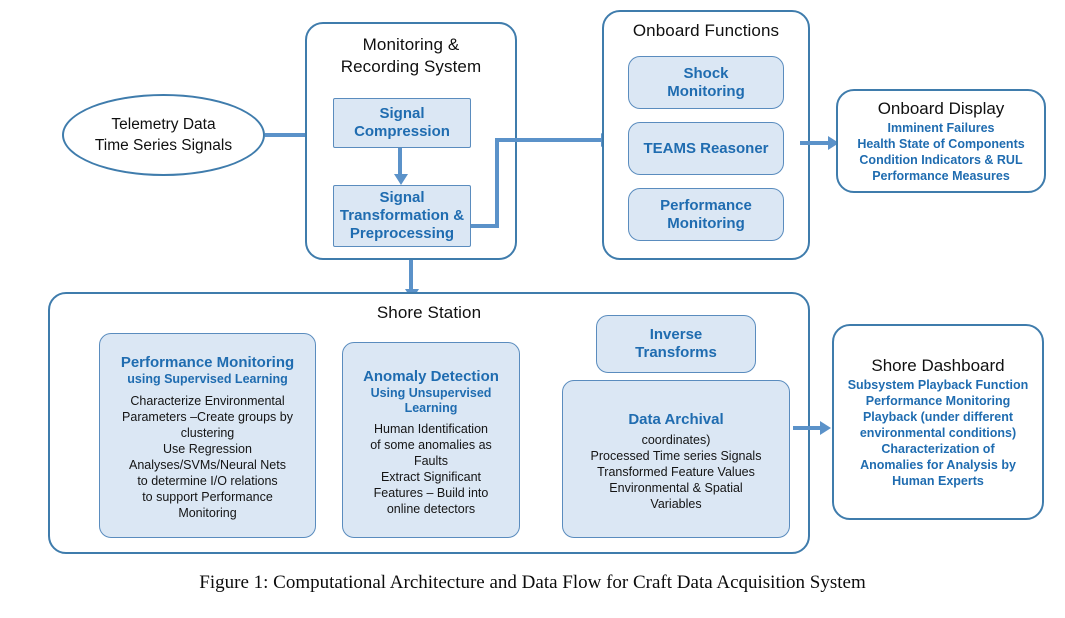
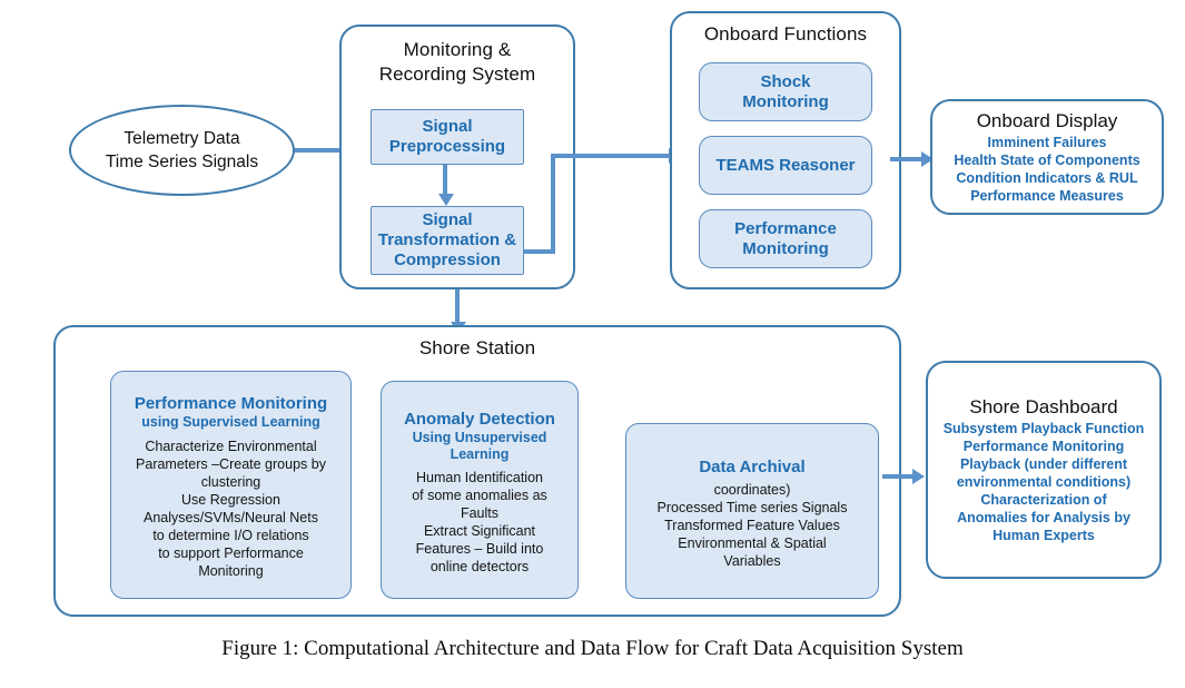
  Telemetry Data
  Time Series Signals
  Monitoring &
  Recording System
  Signal
- Compression
+ Preprocessing
  Signal
  Transformation &
- Preprocessing
+ Compression
  Onboard Functions
  Shock
  Monitoring
  TEAMS Reasoner
  Performance
  Monitoring
  Onboard Display
  Imminent Failures
  Health State of Components
  Condition Indicators & RUL
  Performance Measures
  Shore Station
  Performance Monitoring
  using Supervised Learning
  Characterize Environmental
  Parameters –Create groups by
  clustering
  Use Regression
  Analyses/SVMs/Neural Nets
  to determine I/O relations
  to support Performance
  Monitoring
  Anomaly Detection
  Using Unsupervised
  Learning
  Human Identification
  of some anomalies as
  Faults
  Extract Significant
  Features – Build into
  online detectors
- Inverse
- Transforms
  Data Archival
  coordinates)
  Processed Time series Signals
  Transformed Feature Values
  Environmental & Spatial
  Variables
  Shore Dashboard
  Subsystem Playback Function
  Performance Monitoring
  Playback (under different
  environmental conditions)
  Characterization of
  Anomalies for Analysis by
  Human Experts
  Figure 1: Computational Architecture and Data Flow for Craft Data Acquisition System
